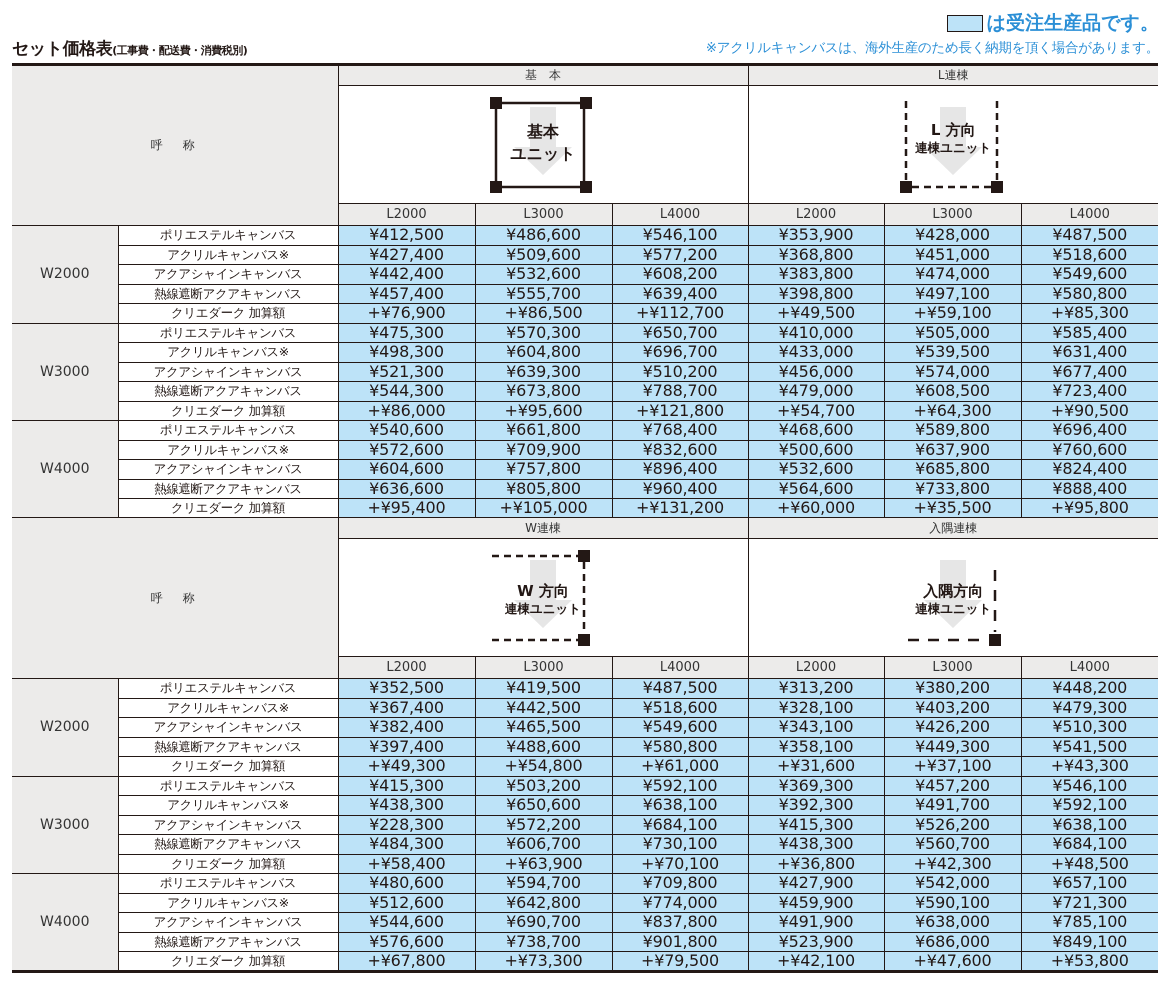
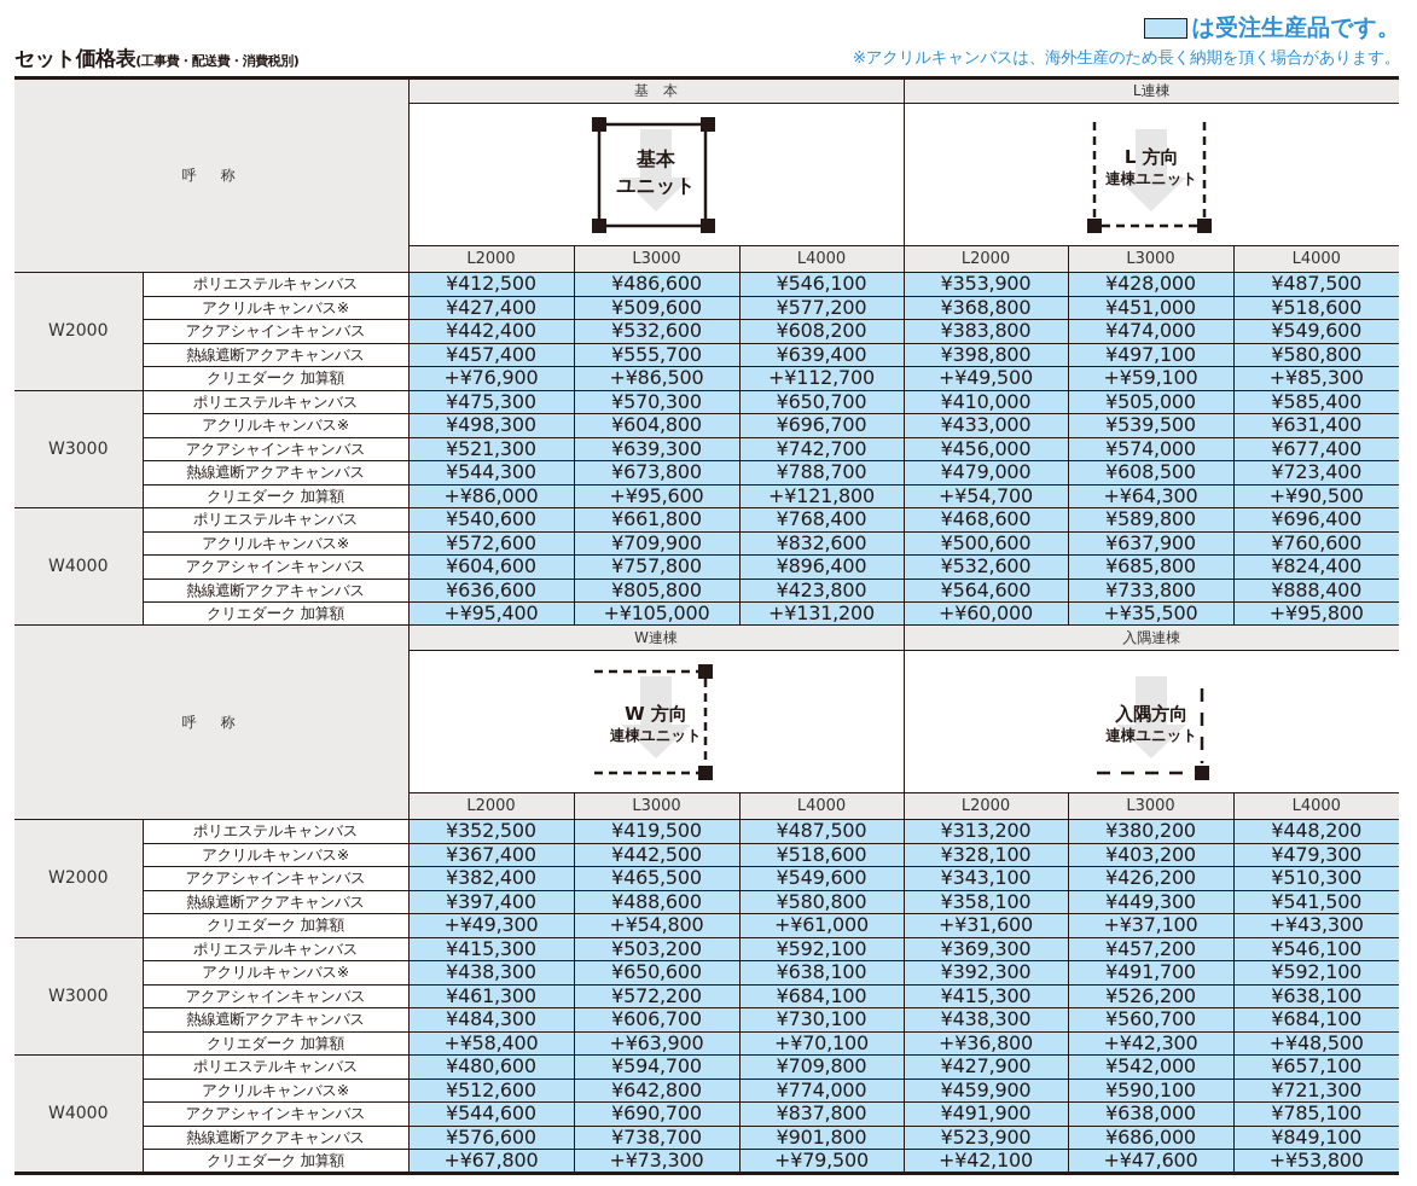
  セット価格表(工事費・配送費・消費税別)
  は受注生産品です。
  ※アクリルキャンバスは、海外生産のため長く納期を頂く場合があります。
  呼 称	基 本	L連棟
  基本 ユニット	L 方向 連棟ユニット
  L2000	L3000	L4000	L2000	L3000	L4000
  W2000	ポリエステルキャンバス	¥412,500	¥486,600	¥546,100	¥353,900	¥428,000	¥487,500
  アクリルキャンバス※	¥427,400	¥509,600	¥577,200	¥368,800	¥451,000	¥518,600
  アクアシャインキャンバス	¥442,400	¥532,600	¥608,200	¥383,800	¥474,000	¥549,600
  熱線遮断アクアキャンバス	¥457,400	¥555,700	¥639,400	¥398,800	¥497,100	¥580,800
  クリエダーク 加算額	+¥76,900	+¥86,500	+¥112,700	+¥49,500	+¥59,100	+¥85,300
  W3000	ポリエステルキャンバス	¥475,300	¥570,300	¥650,700	¥410,000	¥505,000	¥585,400
  アクリルキャンバス※	¥498,300	¥604,800	¥696,700	¥433,000	¥539,500	¥631,400
- アクアシャインキャンバス	¥521,300	¥639,300	¥510,200	¥456,000	¥574,000	¥677,400
+ アクアシャインキャンバス	¥521,300	¥639,300	¥742,700	¥456,000	¥574,000	¥677,400
  熱線遮断アクアキャンバス	¥544,300	¥673,800	¥788,700	¥479,000	¥608,500	¥723,400
  クリエダーク 加算額	+¥86,000	+¥95,600	+¥121,800	+¥54,700	+¥64,300	+¥90,500
  W4000	ポリエステルキャンバス	¥540,600	¥661,800	¥768,400	¥468,600	¥589,800	¥696,400
  アクリルキャンバス※	¥572,600	¥709,900	¥832,600	¥500,600	¥637,900	¥760,600
  アクアシャインキャンバス	¥604,600	¥757,800	¥896,400	¥532,600	¥685,800	¥824,400
- 熱線遮断アクアキャンバス	¥636,600	¥805,800	¥960,400	¥564,600	¥733,800	¥888,400
+ 熱線遮断アクアキャンバス	¥636,600	¥805,800	¥423,800	¥564,600	¥733,800	¥888,400
  クリエダーク 加算額	+¥95,400	+¥105,000	+¥131,200	+¥60,000	+¥35,500	+¥95,800
  呼 称	W連棟	入隅連棟
  W 方向 連棟ユニット	入隅方向 連棟ユニット
  L2000	L3000	L4000	L2000	L3000	L4000
  W2000	ポリエステルキャンバス	¥352,500	¥419,500	¥487,500	¥313,200	¥380,200	¥448,200
  アクリルキャンバス※	¥367,400	¥442,500	¥518,600	¥328,100	¥403,200	¥479,300
  アクアシャインキャンバス	¥382,400	¥465,500	¥549,600	¥343,100	¥426,200	¥510,300
  熱線遮断アクアキャンバス	¥397,400	¥488,600	¥580,800	¥358,100	¥449,300	¥541,500
  クリエダーク 加算額	+¥49,300	+¥54,800	+¥61,000	+¥31,600	+¥37,100	+¥43,300
  W3000	ポリエステルキャンバス	¥415,300	¥503,200	¥592,100	¥369,300	¥457,200	¥546,100
  アクリルキャンバス※	¥438,300	¥650,600	¥638,100	¥392,300	¥491,700	¥592,100
- アクアシャインキャンバス	¥228,300	¥572,200	¥684,100	¥415,300	¥526,200	¥638,100
+ アクアシャインキャンバス	¥461,300	¥572,200	¥684,100	¥415,300	¥526,200	¥638,100
  熱線遮断アクアキャンバス	¥484,300	¥606,700	¥730,100	¥438,300	¥560,700	¥684,100
  クリエダーク 加算額	+¥58,400	+¥63,900	+¥70,100	+¥36,800	+¥42,300	+¥48,500
  W4000	ポリエステルキャンバス	¥480,600	¥594,700	¥709,800	¥427,900	¥542,000	¥657,100
  アクリルキャンバス※	¥512,600	¥642,800	¥774,000	¥459,900	¥590,100	¥721,300
  アクアシャインキャンバス	¥544,600	¥690,700	¥837,800	¥491,900	¥638,000	¥785,100
  熱線遮断アクアキャンバス	¥576,600	¥738,700	¥901,800	¥523,900	¥686,000	¥849,100
  クリエダーク 加算額	+¥67,800	+¥73,300	+¥79,500	+¥42,100	+¥47,600	+¥53,800
